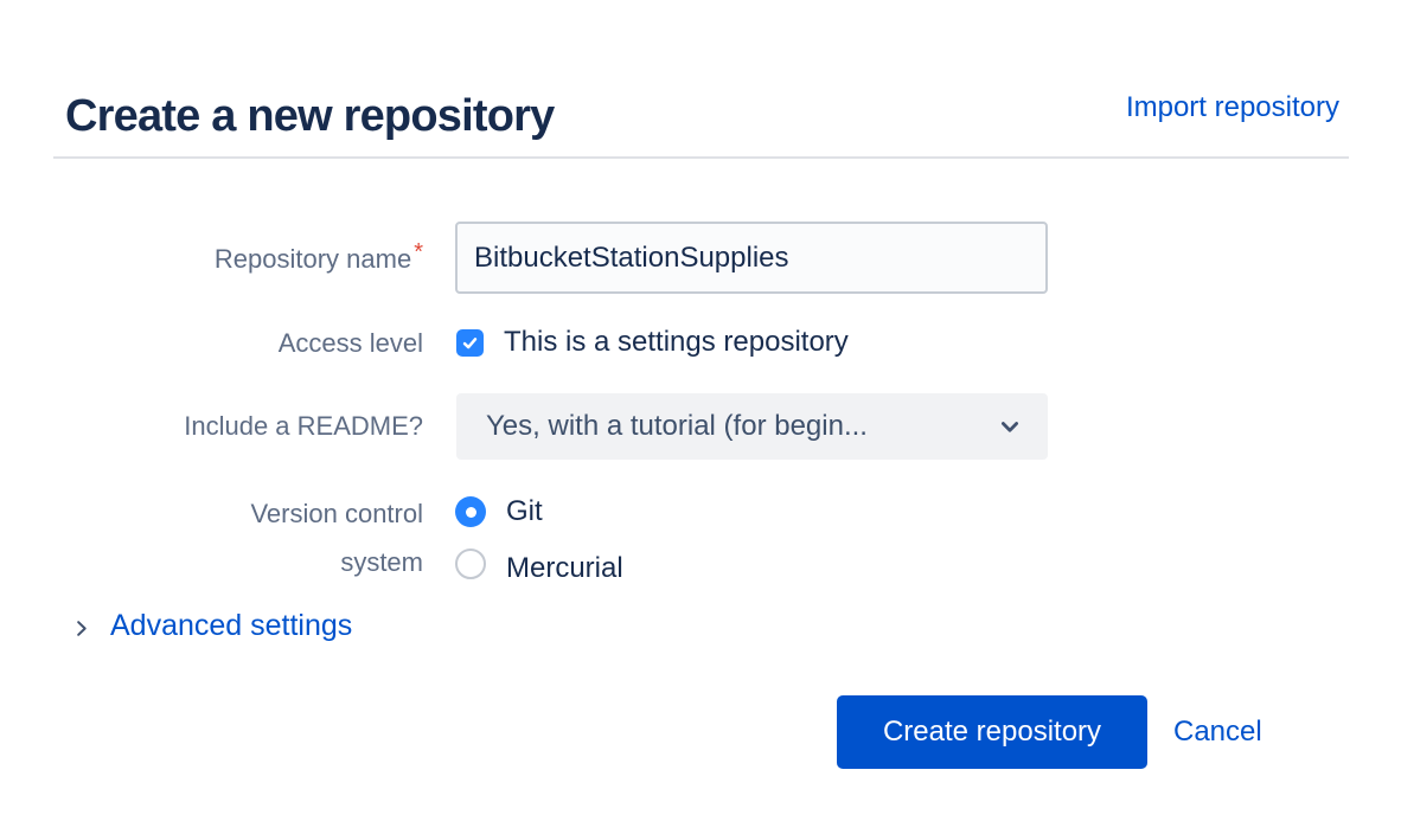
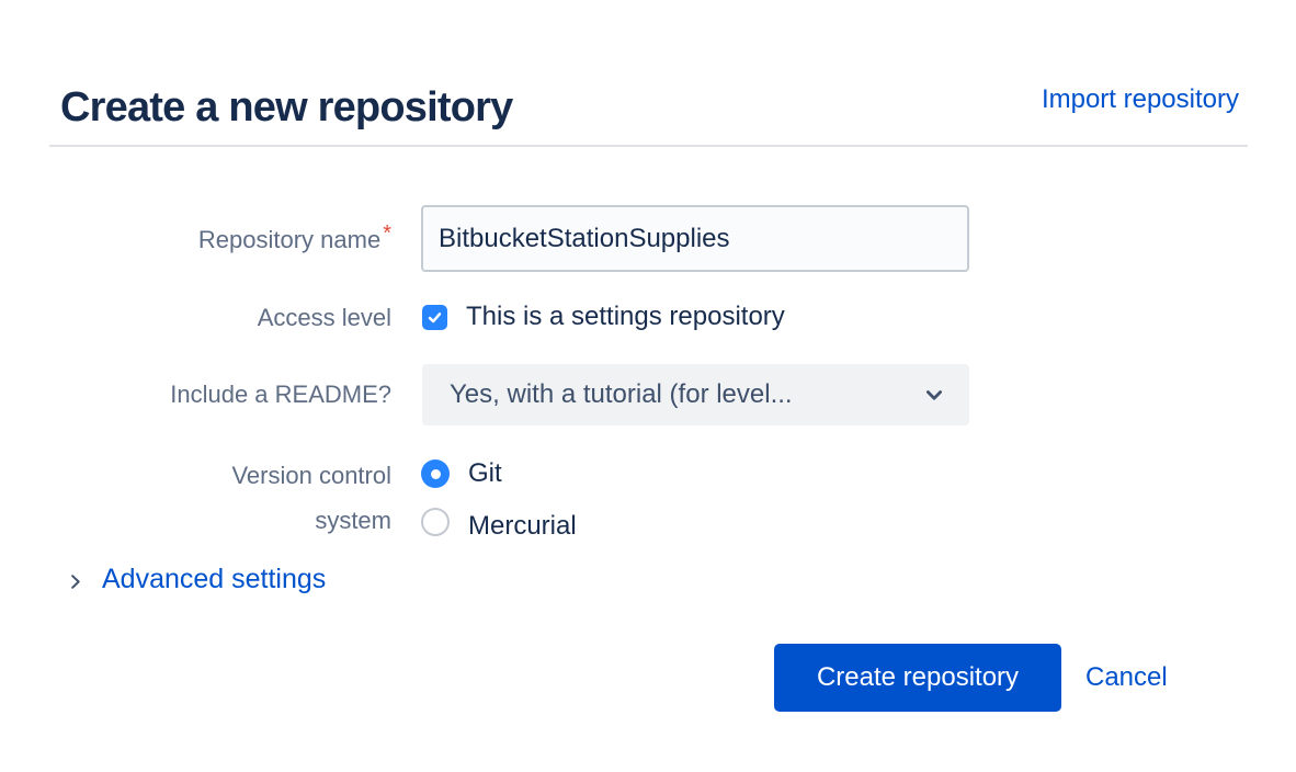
  Create a new repository
  Import repository
  Repository name*
  BitbucketStationSupplies
  Access level
  This is a settings repository
  Include a README?
- Yes, with a tutorial (for begin...
+ Yes, with a tutorial (for level...
  Version control system
  Git
  Mercurial
  Advanced settings
  Create repository
  Cancel
